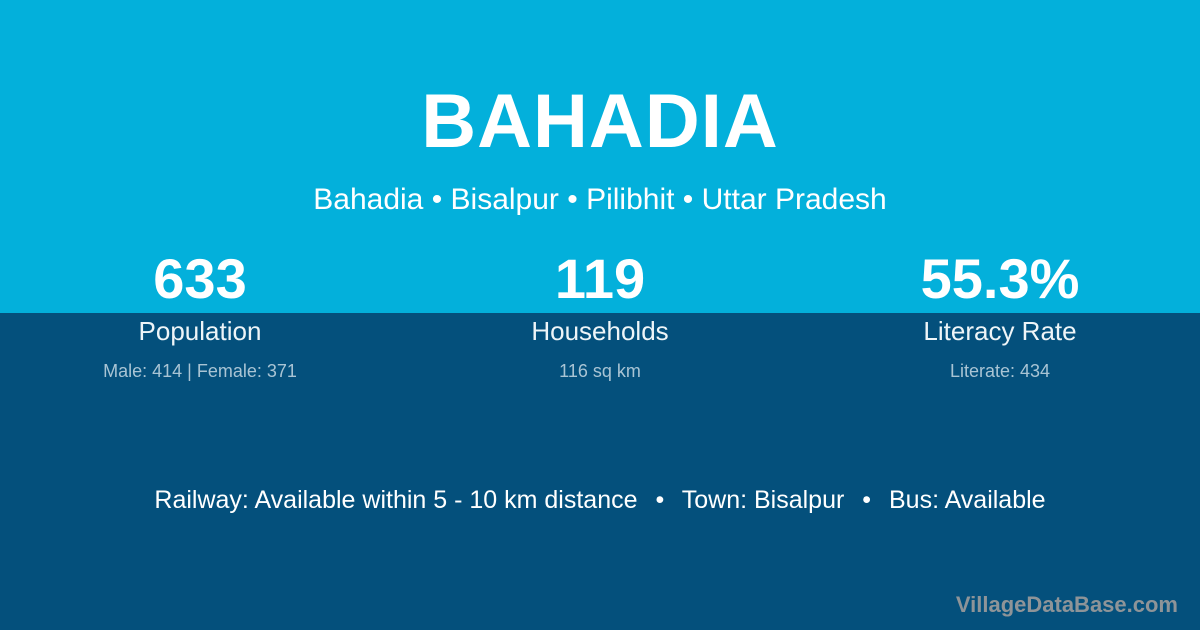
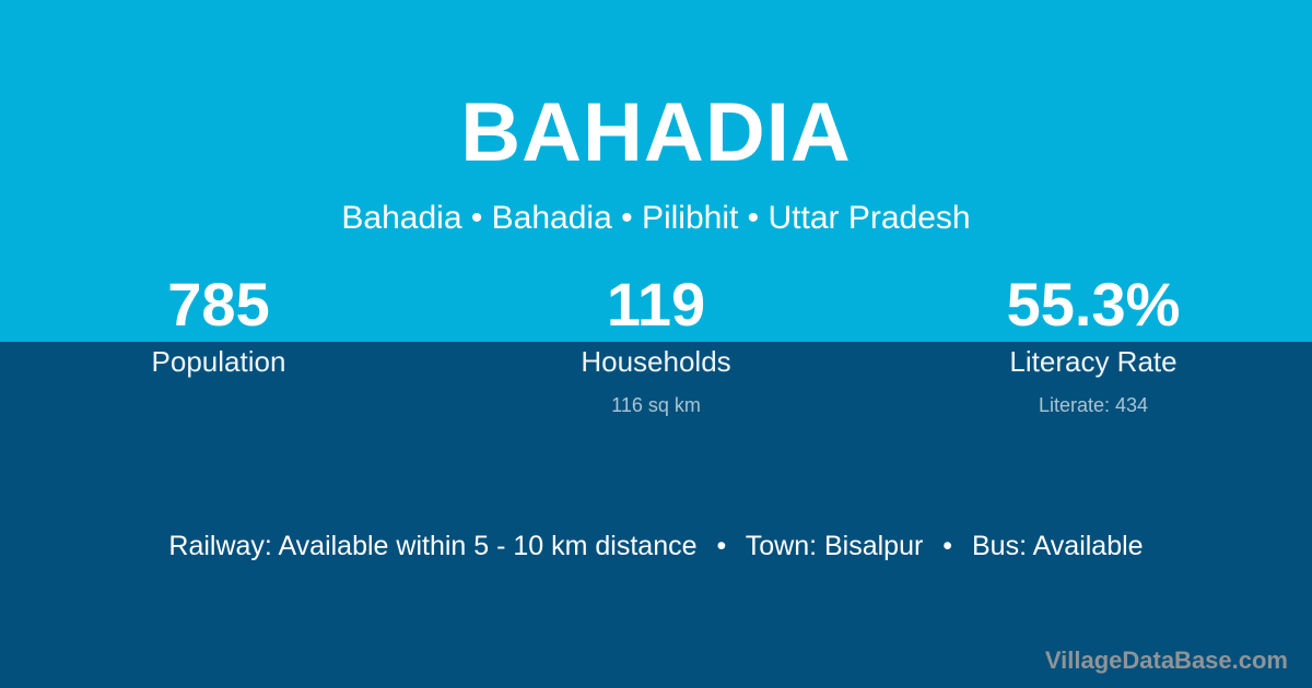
  BAHADIA
- Bahadia • Bisalpur • Pilibhit • Uttar Pradesh
+ Bahadia • Bahadia • Pilibhit • Uttar Pradesh
- 633
+ 785
  Population
- Male: 414 | Female: 371
  119
  Households
  116 sq km
  55.3%
  Literacy Rate
  Literate: 434
  Railway: Available within 5 - 10 km distance • Town: Bisalpur • Bus: Available
  VillageDataBase.com
